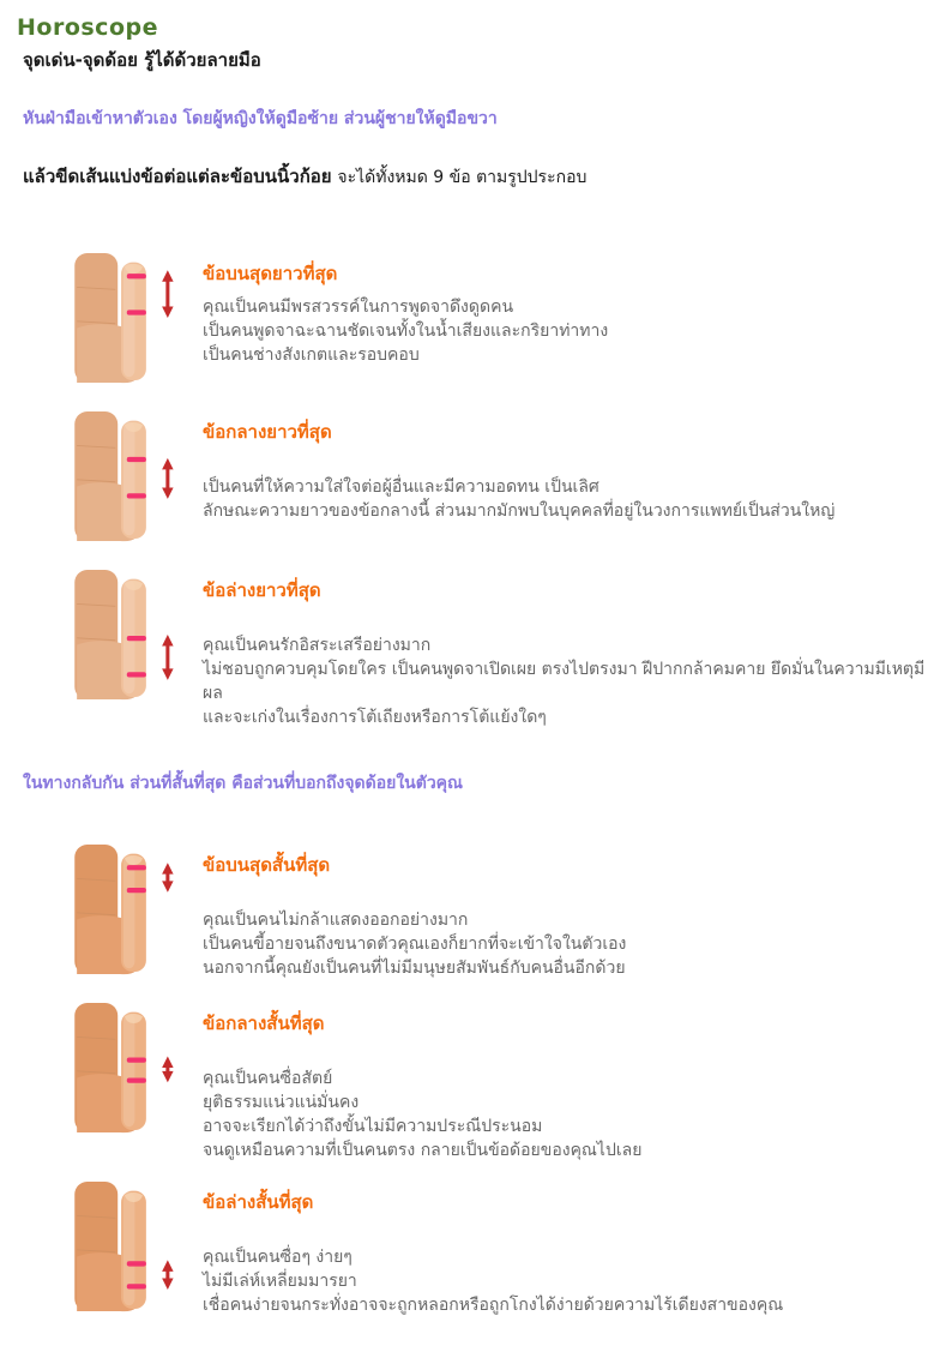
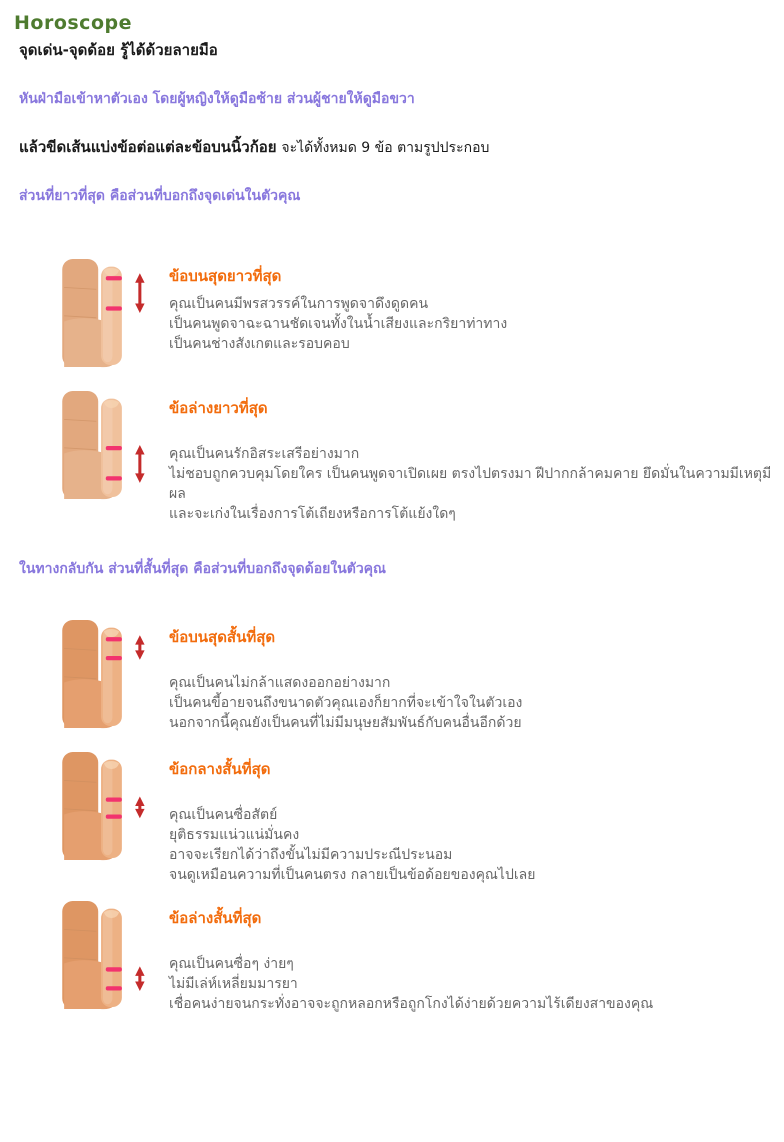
  Horoscope
  จุดเด่น-จุดด้อย รู้ได้ด้วยลายมือ
  หันฝ่ามือเข้าหาตัวเอง โดยผู้หญิงให้ดูมือซ้าย ส่วนผู้ชายให้ดูมือขวา
  แล้วขีดเส้นแบ่งข้อต่อแต่ละข้อบนนิ้วก้อย จะได้ทั้งหมด 9 ข้อ ตามรูปประกอบ
+ ส่วนที่ยาวที่สุด คือส่วนที่บอกถึงจุดเด่นในตัวคุณ
  ข้อบนสุดยาวที่สุด
  คุณเป็นคนมีพรสวรรค์ในการพูดจาดึงดูดคน
  เป็นคนพูดจาฉะฉานชัดเจนทั้งในน้ำเสียงและกริยาท่าทาง
  เป็นคนช่างสังเกตและรอบคอบ
- ข้อกลางยาวที่สุด
- เป็นคนที่ให้ความใส่ใจต่อผู้อื่นและมีความอดทน เป็นเลิศ
- ลักษณะความยาวของข้อกลางนี้ ส่วนมากมักพบในบุคคลที่อยู่ในวงการแพทย์เป็นส่วนใหญ่
  ข้อล่างยาวที่สุด
  คุณเป็นคนรักอิสระเสรีอย่างมาก
  ไม่ชอบถูกควบคุมโดยใคร เป็นคนพูดจาเปิดเผย ตรงไปตรงมา ฝีปากกล้าคมคาย ยึดมั่นในความมีเหตุมีผล
  และจะเก่งในเรื่องการโต้เถียงหรือการโต้แย้งใดๆ
  ในทางกลับกัน ส่วนที่สั้นที่สุด คือส่วนที่บอกถึงจุดด้อยในตัวคุณ
  ข้อบนสุดสั้นที่สุด
  คุณเป็นคนไม่กล้าแสดงออกอย่างมาก
  เป็นคนขี้อายจนถึงขนาดตัวคุณเองก็ยากที่จะเข้าใจในตัวเอง
  นอกจากนี้คุณยังเป็นคนที่ไม่มีมนุษยสัมพันธ์กับคนอื่นอีกด้วย
  ข้อกลางสั้นที่สุด
  คุณเป็นคนซื่อสัตย์
  ยุติธรรมแน่วแน่มั่นคง
  อาจจะเรียกได้ว่าถึงขั้นไม่มีความประณีประนอม
  จนดูเหมือนความที่เป็นคนตรง กลายเป็นข้อด้อยของคุณไปเลย
  ข้อล่างสั้นที่สุด
  คุณเป็นคนซื่อๆ ง่ายๆ
  ไม่มีเล่ห์เหลี่ยมมารยา
  เชื่อคนง่ายจนกระทั่งอาจจะถูกหลอกหรือถูกโกงได้ง่ายด้วยความไร้เดียงสาของคุณ
